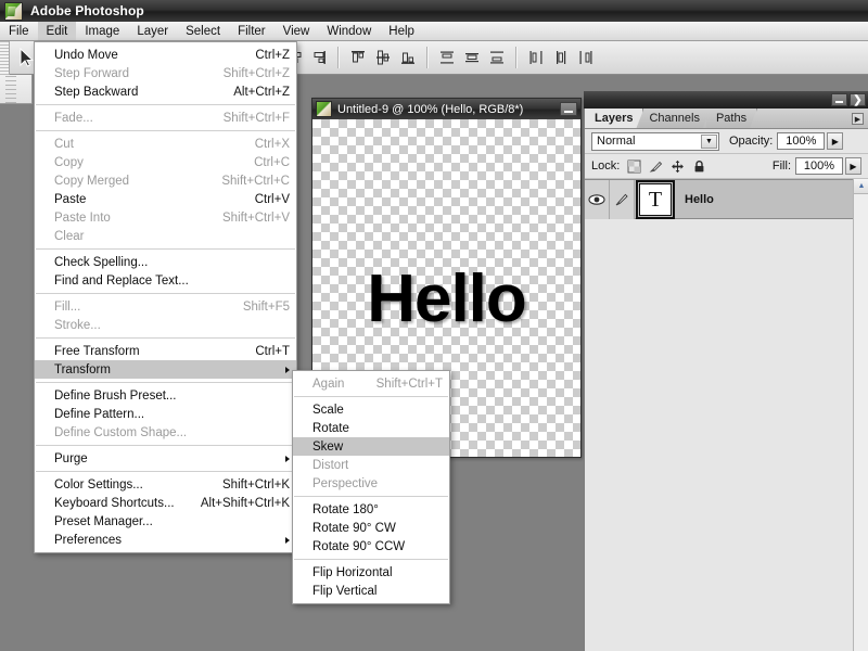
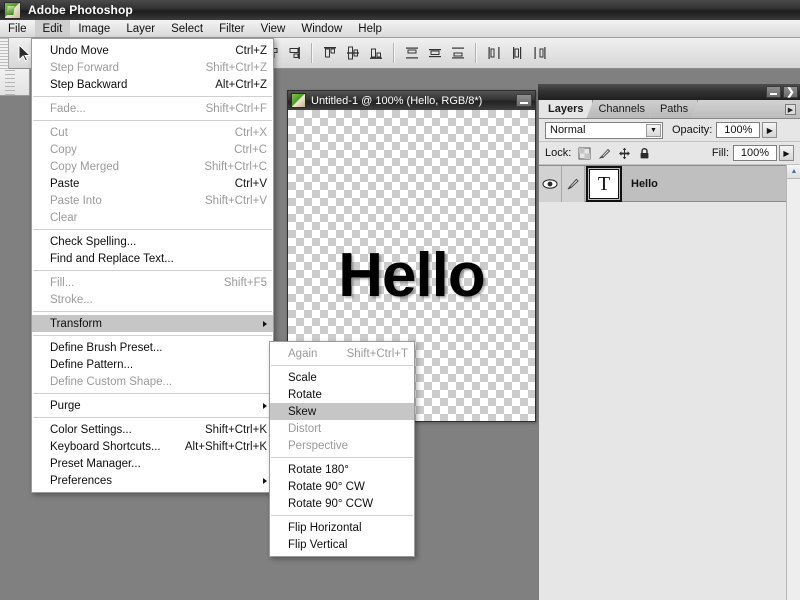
  Adobe Photoshop
  File
  Edit
  Image
  Layer
  Select
  Filter
  View
  Window
  Help
- Untitled-9 @ 100% (Hello, RGB/8*)
+ Untitled-1 @ 100% (Hello, RGB/8*)
  Hello
  ❯
  Layers
  Channels
  Paths
  Normal
  Opacity:
  100%
  ▶
  Lock:
  Fill:
  100%
  ▶
  T
  Hello
  Undo Move
  Ctrl+Z
  Step Forward
  Shift+Ctrl+Z
  Step Backward
  Alt+Ctrl+Z
  Fade...
  Shift+Ctrl+F
  Cut
  Ctrl+X
  Copy
  Ctrl+C
  Copy Merged
  Shift+Ctrl+C
  Paste
  Ctrl+V
  Paste Into
  Shift+Ctrl+V
  Clear
  Check Spelling...
  Find and Replace Text...
  Fill...
  Shift+F5
  Stroke...
- Free Transform
- Ctrl+T
  Transform
  Define Brush Preset...
  Define Pattern...
  Define Custom Shape...
  Purge
  Color Settings...
  Shift+Ctrl+K
  Keyboard Shortcuts...
  Alt+Shift+Ctrl+K
  Preset Manager...
  Preferences
  Again
  Shift+Ctrl+T
  Scale
  Rotate
  Skew
  Distort
  Perspective
  Rotate 180°
  Rotate 90° CW
  Rotate 90° CCW
  Flip Horizontal
  Flip Vertical
